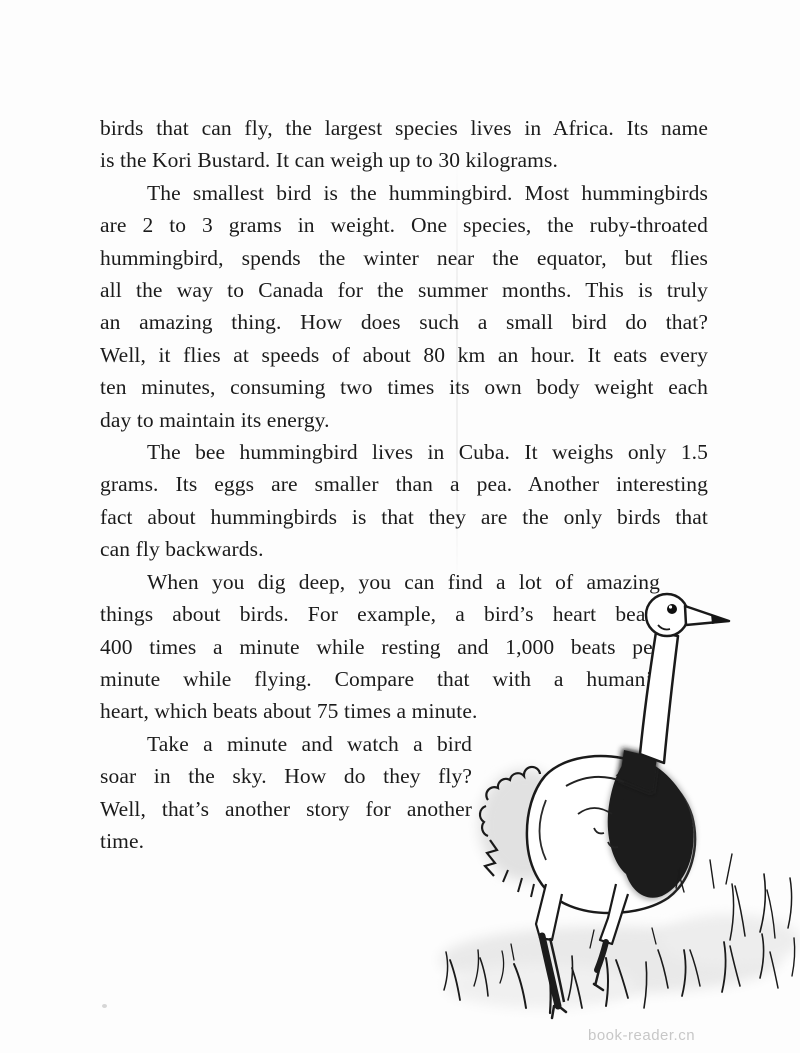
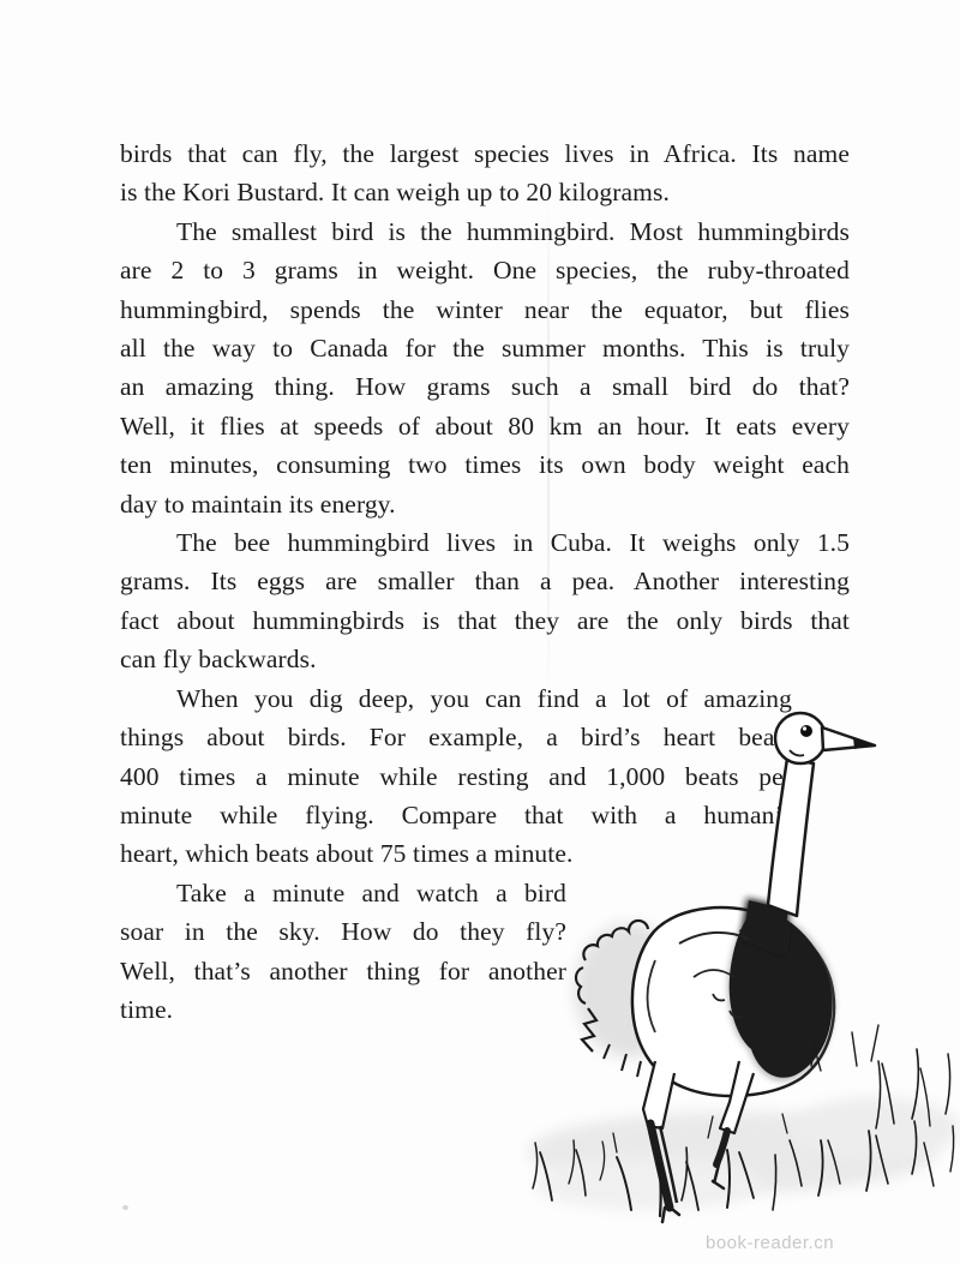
  birds that can fly, the largest species lives in Africa. Its name
- is the Kori Bustard. It can weigh up to 30 kilograms.
+ is the Kori Bustard. It can weigh up to 20 kilograms.
  The smallest bird is the hummingbird. Most hummingbirds
  are 2 to 3 grams in weight. One species, the ruby-throated
  hummingbird, spends the winter near the equator, but flies
  all the way to Canada for the summer months. This is truly
- an amazing thing. How does such a small bird do that?
+ an amazing thing. How grams such a small bird do that?
  Well, it flies at speeds of about 80 km an hour. It eats every
  ten minutes, consuming two times its own body weight each
  day to maintain its energy.
  The bee hummingbird lives in Cuba. It weighs only 1.5
  grams. Its eggs are smaller than a pea. Another interesting
  fact about hummingbirds is that they are the only birds that
  can fly backwards.
  When you dig deep, you can find a lot of amazing
  things about birds. For example, a bird’s heart bea
  400 times a minute while resting and 1,000 beats pe
  minute while flying. Compare that with a human
  heart, which beats about 75 times a minute.
  Take a minute and watch a bird
  soar in the sky. How do they fly?
- Well, that’s another story for another
+ Well, that’s another thing for another
  time.
  book-reader.cn
